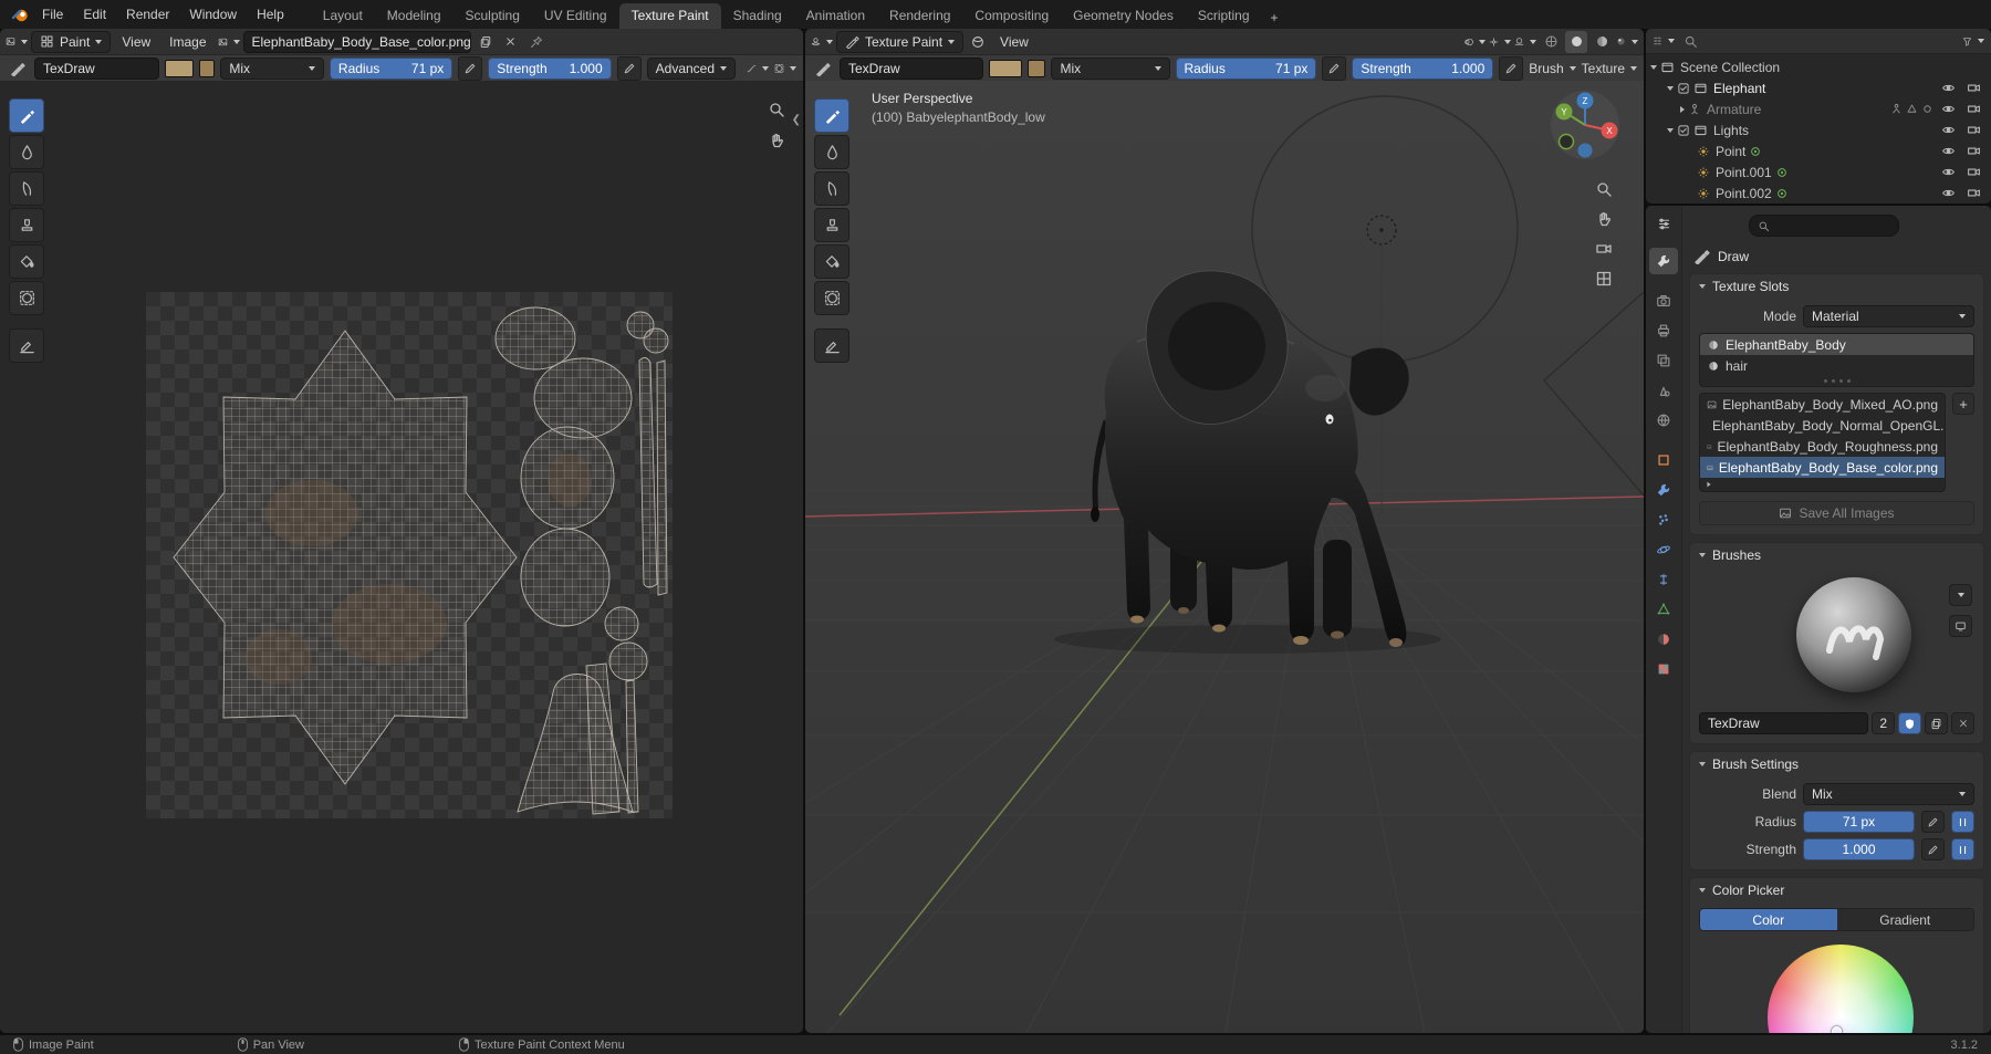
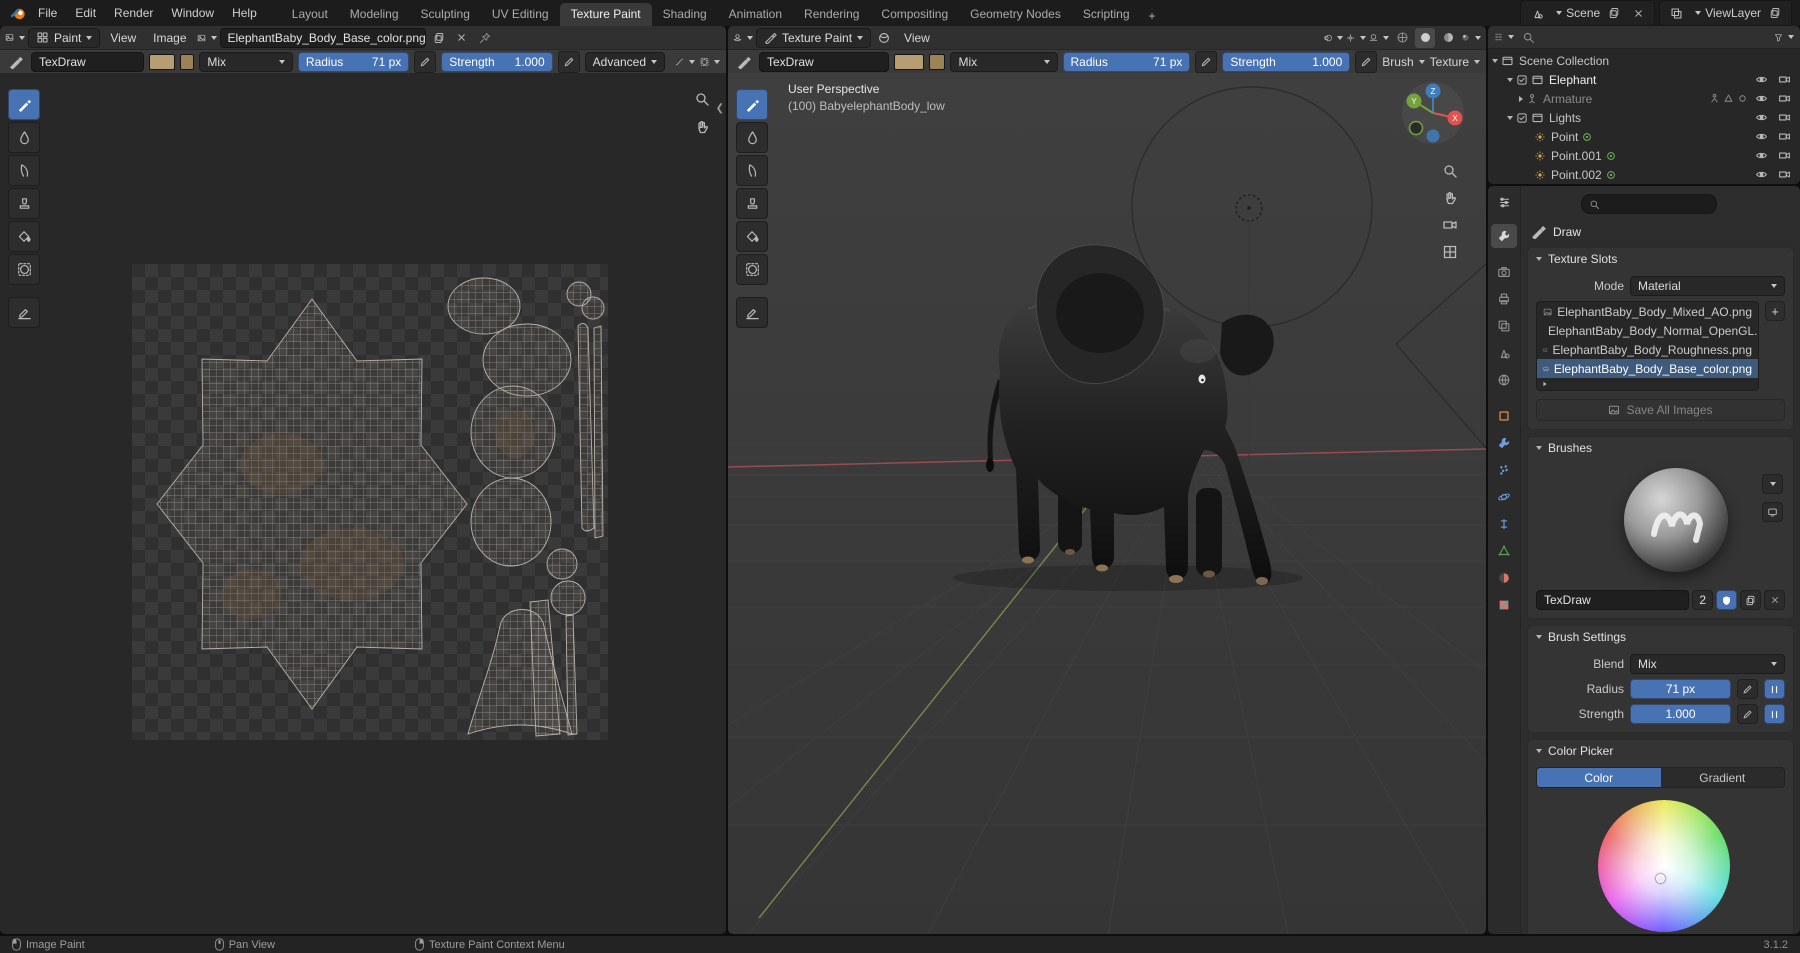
  File
  Edit
  Render
  Window
  Help
  Layout
  Modeling
  Sculpting
  UV Editing
  Texture Paint
  Shading
  Animation
  Rendering
  Compositing
  Geometry Nodes
  Scripting
  +
+ Scene
+ ViewLayer
  Paint
  View
  Image
  ElephantBaby_Body_Base_color.png
  TexDraw
  Mix
  Radius
  71 px
  Strength
  1.000
  Advanced
  ❮
  Texture Paint
  View
  TexDraw
  Mix
  Radius
  71 px
  Strength
  1.000
  Brush
  Texture
  User Perspective
  (100) BabyelephantBody_low
  Z
  Y
  X
  Scene Collection
  Elephant
  Armature
  Lights
  Point
  Point.001
  Point.002
  Draw
  Texture Slots
  Mode
  Material
- ElephantBaby_Body
- hair
  ElephantBaby_Body_Mixed_AO.png
  ElephantBaby_Body_Normal_OpenGL.
  ElephantBaby_Body_Roughness.png
  ElephantBaby_Body_Base_color.png
  +
  Save All Images
  Brushes
  TexDraw
  2
  Brush Settings
  Blend
  Mix
  Radius
  71 px
  Strength
  1.000
  Color Picker
  Color
  Gradient
  Image Paint
  Pan View
  Texture Paint Context Menu
  3.1.2
